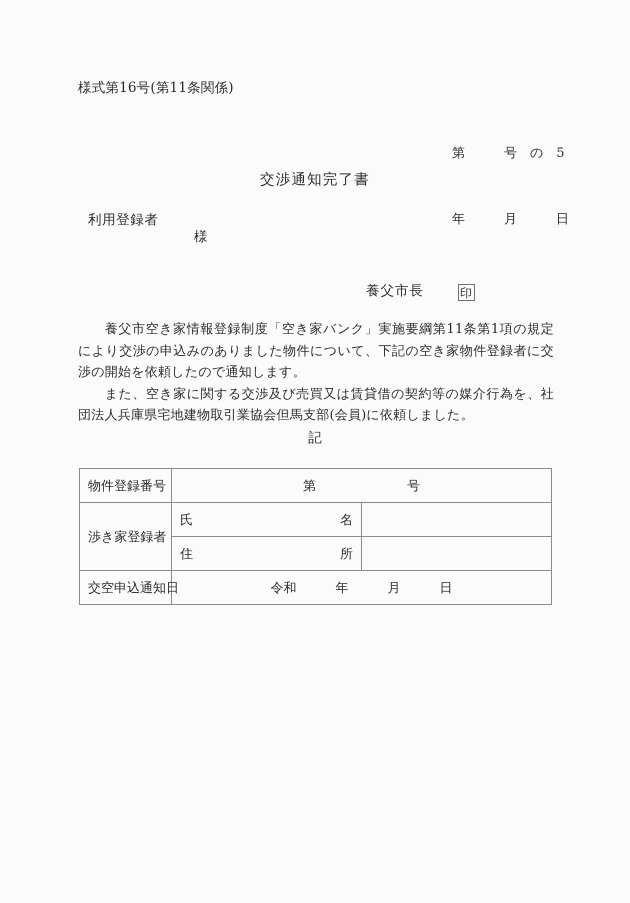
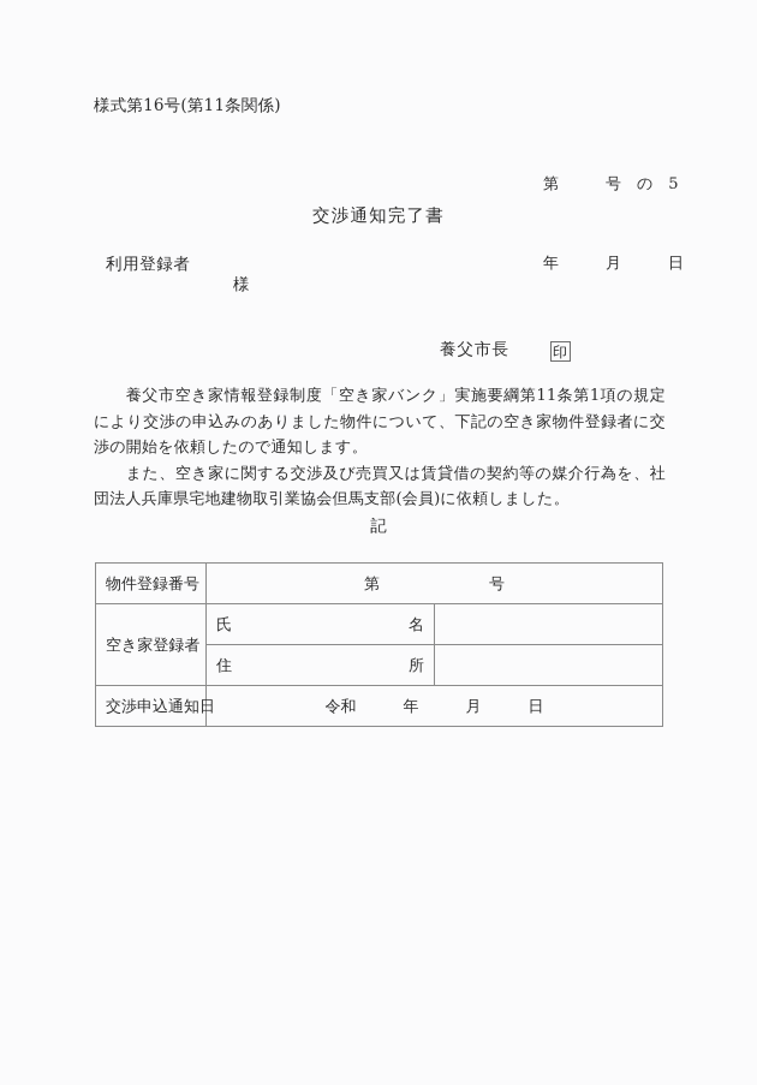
  様式第16号(第11条関係)
  第 号 の 5
  年 月 日
  交渉通知完了書
  利用登録者
  様
  養父市長
  印
  養父市空き家情報登録制度「空き家バンク」実施要綱第11条第1項の規定により交渉の申込みのありました物件について、下記の空き家物件登録者に交渉の開始を依頼したので通知します。
  また、空き家に関する交渉及び売買又は賃貸借の契約等の媒介行為を、社団法人兵庫県宅地建物取引業協会但馬支部(会員)に依頼しました。
  記
  物件登録番号	第 号
- 渉き家登録者	氏 名
+ 空き家登録者	氏 名
  住 所
- 交空申込通知日	令和 年 月 日
+ 交渉申込通知日	令和 年 月 日
